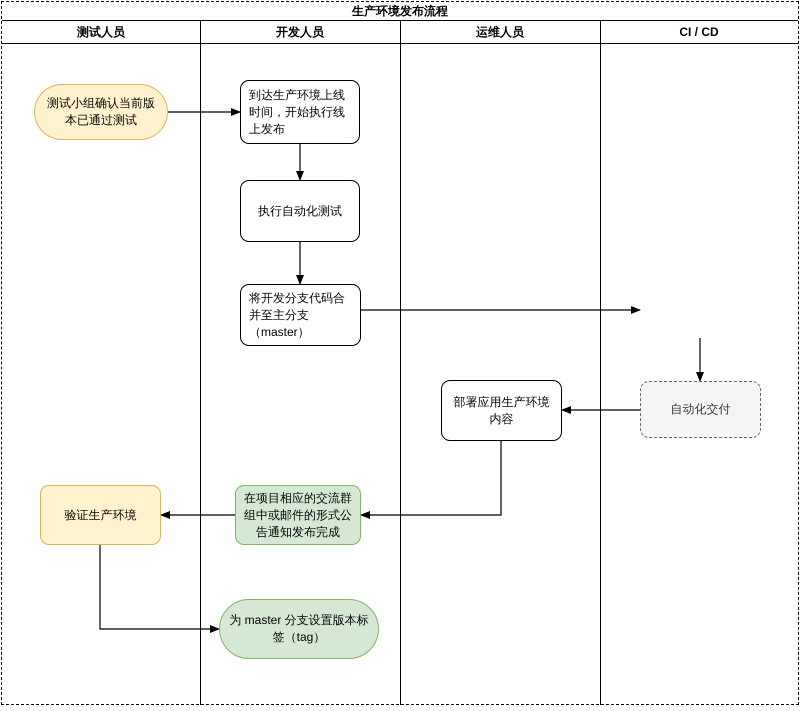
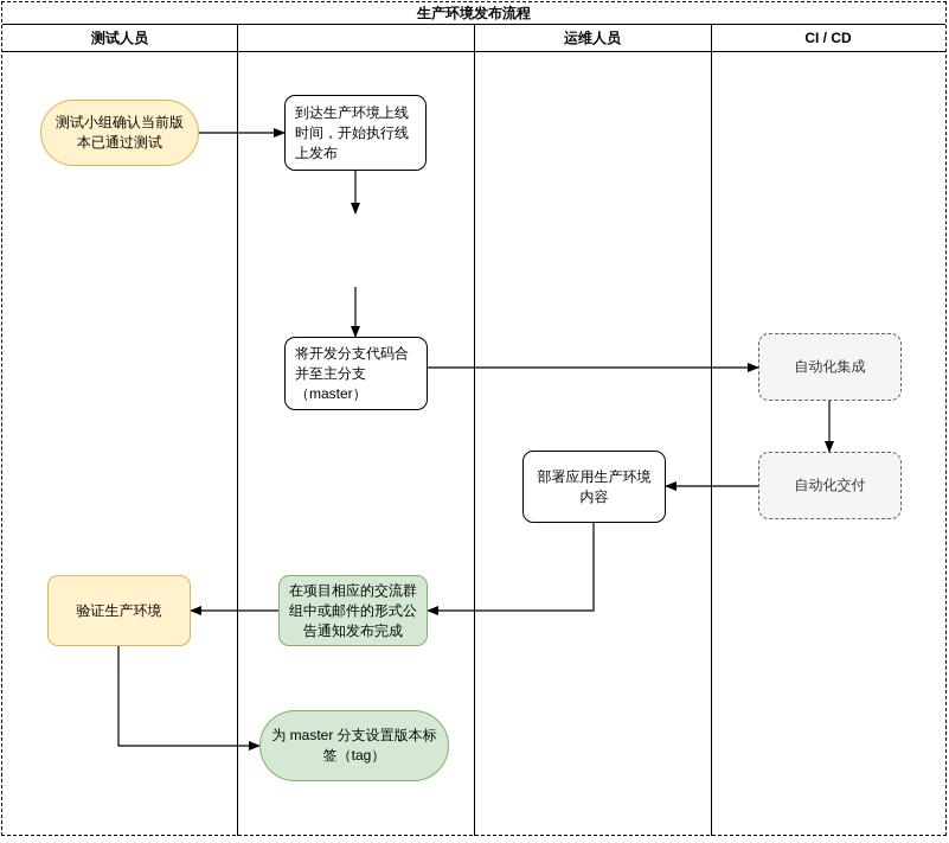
  生产环境发布流程
  测试人员
- 开发人员
  运维人员
  CI / CD
  测试小组确认当前版本已通过测试
  到达生产环境上线时间，开始执行线上发布
- 执行自动化测试
  将开发分支代码合并至主分支（master）
+ 自动化集成
  自动化交付
  部署应用生产环境内容
  在项目相应的交流群组中或邮件的形式公告通知发布完成
  验证生产环境
  为 master 分支设置版本标签（tag）
